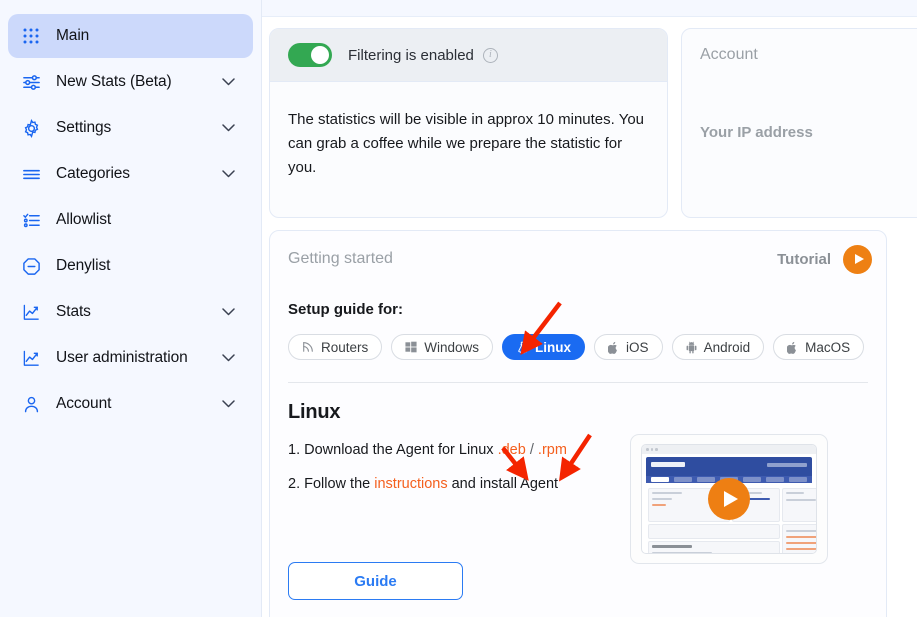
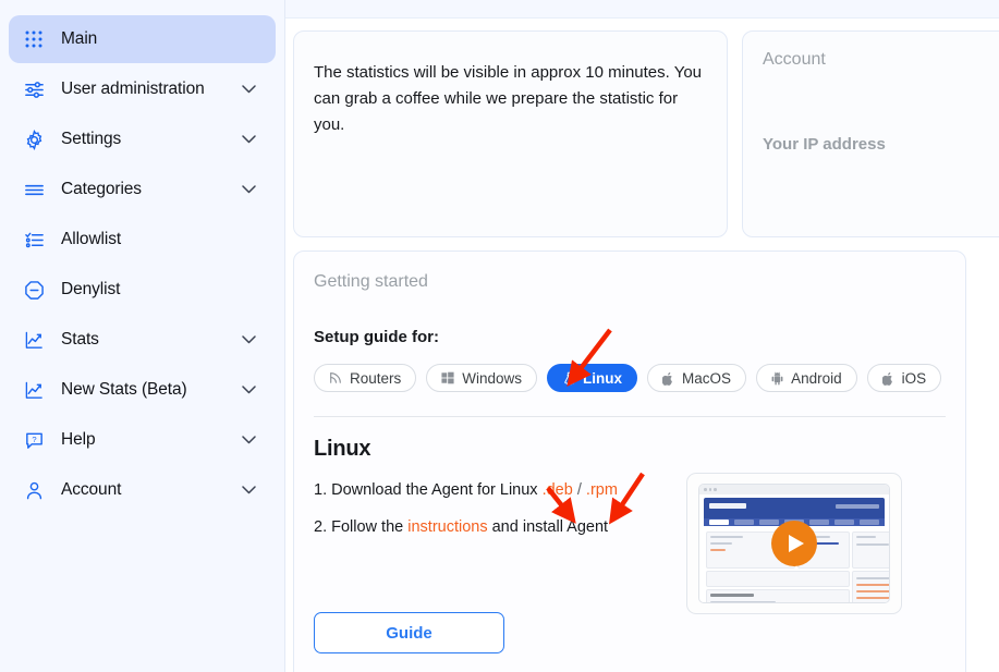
  Main
- New Stats (Beta)
+ User administration
  Settings
  Categories
  Allowlist
  Denylist
  Stats
- User administration
+ New Stats (Beta)
+ ?
+ Help
  Account
- Filtering is enabled
- i
  The statistics will be visible in approx 10 minutes. You can grab a coffee while we prepare the statistic for you.
  Account
  Your IP address
  Getting started
- Tutorial
  Setup guide for:
  Routers
  Windows
  Linux
- iOS
+ MacOS
  Android
- MacOS
+ iOS
  Linux
  1. Download the Agent for Linux .eb / .rpm
  2. Follow the instructions and install Agent
  Guide
